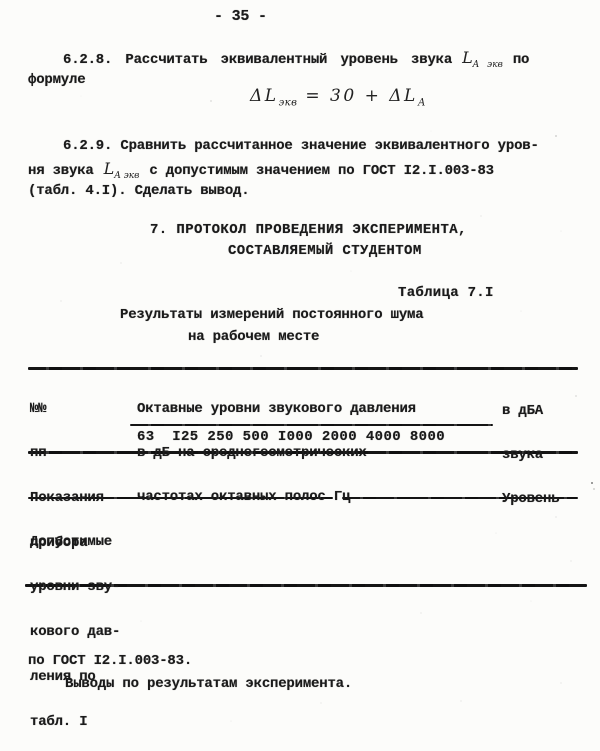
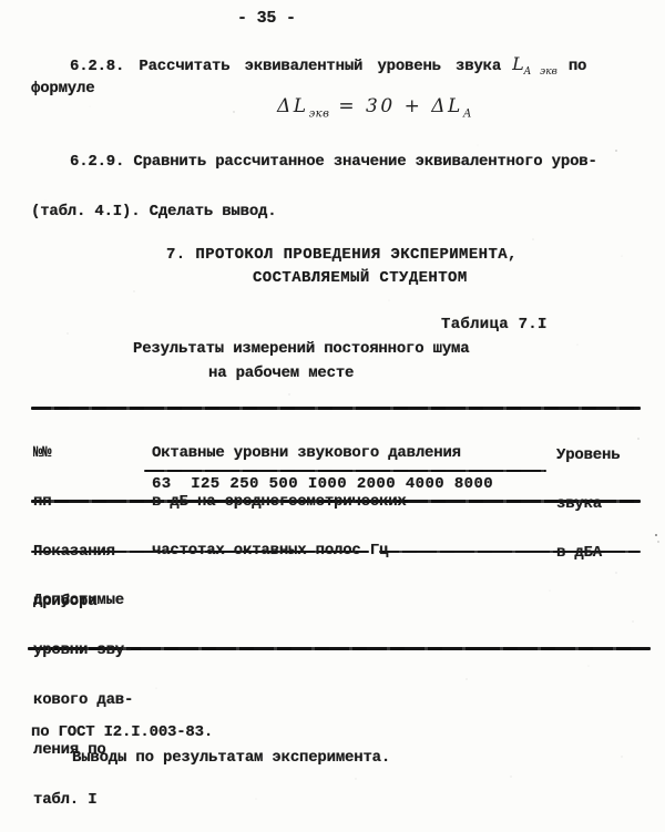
  - 35 -
  6.2.8. Рассчитать эквивалентный уровень звука LА эквпо
  формуле
  ΔLэкв = 30 + ΔLА
  6.2.9. Сравнить рассчитанное значение эквивалентного уров-
- ня звука LА эквс допустимым значением по ГОСТ I2.I.003-83
  (табл. 4.I). Сделать вывод.
  7. ПРОТОКОЛ ПРОВЕДЕНИЯ ЭКСПЕРИМЕНТА,
  СОСТАВЛЯЕМЫЙ СТУДЕНТОМ
  Таблица 7.I
  Результаты измерений постоянного шума
  на рабочем месте
  №№
  пп
  Октавные уровни звукового давления
  в дБ на среднегеометрических
  частотах октавных полос Гц
- в дБА
+ Уровень
  звука
- Уровень
+ в дБА
  63 I25 250 500 I000 2000 4000 8000
  Показания
  прибора
  Допустимые
  уровни зву-
  кового дав-
  ления по
  табл. I
  по ГОСТ I2.I.003-83.
  Выводы по результатам эксперимента.
